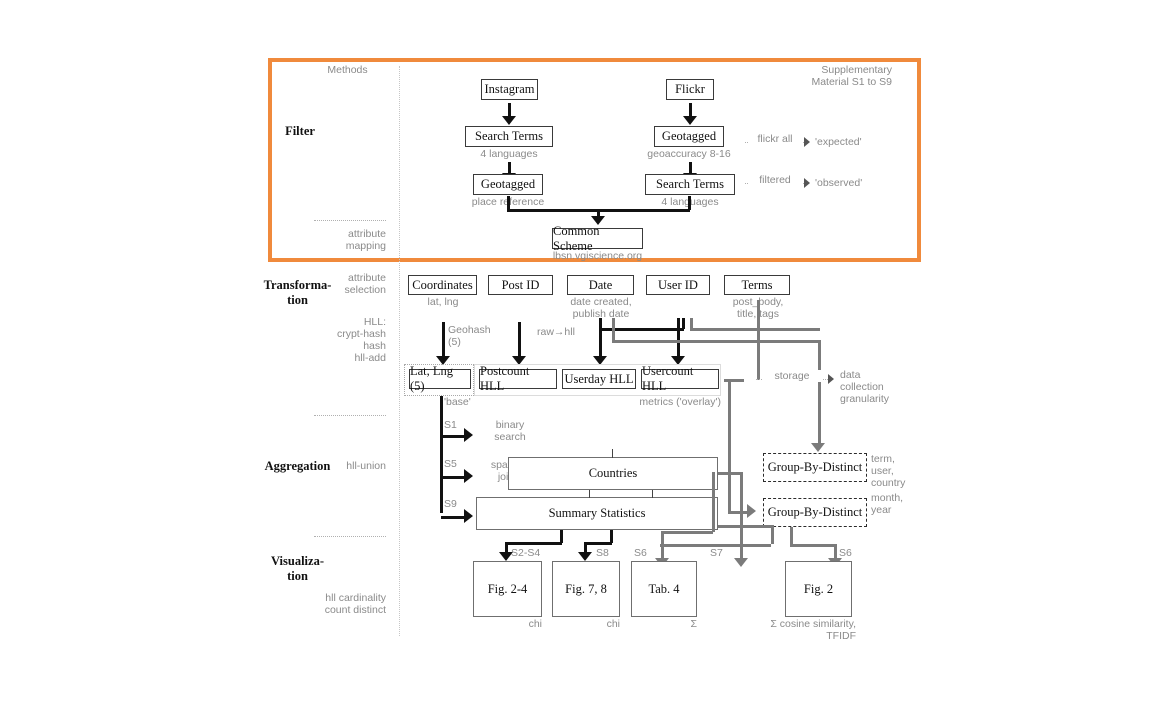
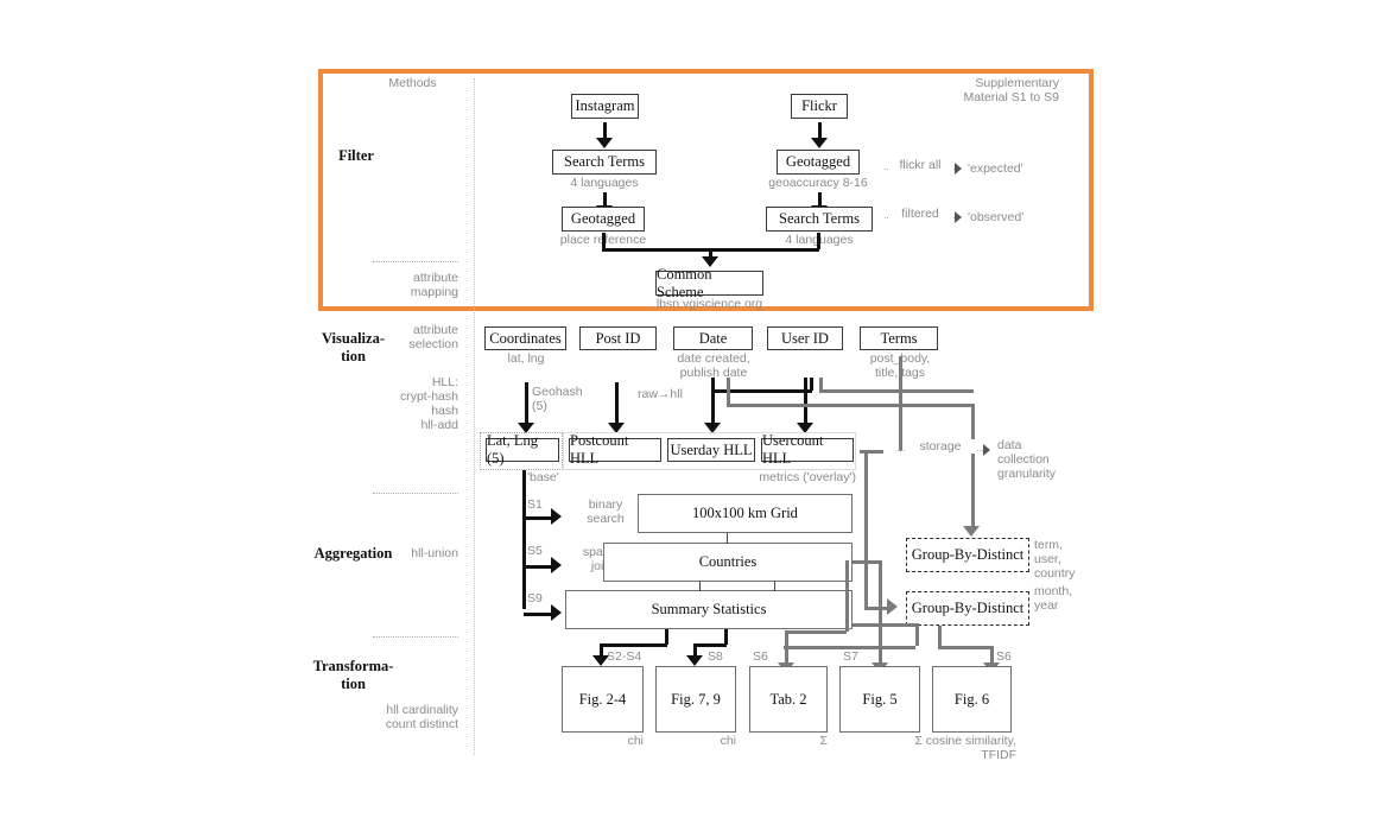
  Methods
  Supplementary
  Material S1 to S9
  Filter
- Transforma-
+ Visualiza-
  tion
  Aggregation
- Visualiza-
+ Transforma-
  tion
  attribute
  mapping
  attribute
  selection
  HLL:
  crypt-hash
  hash
  hll-add
  hll-union
  hll cardinality
  count distinct
  Instagram
  Search Terms
  4 languages
  Geotagged
  place reference
  Flickr
  Geotagged
  geoaccuracy 8-16
  Search Terms
  4 languages
  flickr all
  'expected'
  filtered
  'observed'
  Common Scheme
  lbsn.vgiscience.org
  Coordinates
  lat, lng
  Post ID
  Date
  date created,
  publish date
  User ID
  Terms
  post_body,
  title, tags
  Geohash
  (5)
  raw→hll
  Lat, Lng (5)
  Postcount HLL
  Userday HLL
  Usercount HLL
  'base'
  metrics ('overlay')
  storage
  data
  collection
  granularity
  S1
  binary
  search
+ 100x100 km Grid
  S5
  Countries
  S9
  Summary Statistics
  Group-By-Distinct
  Group-By-Distinct
  term,
  user,
  country
  month,
  year
  S2-S4
  S8
  S6
  S7
  S6
  Fig. 2-4
- Fig. 7, 8
+ Fig. 7, 9
- Tab. 4
+ Tab. 2
+ Fig. 5
- Fig. 2
+ Fig. 6
  chi
  chi
  Σ
  Σ cosine similarity,
  TFIDF
